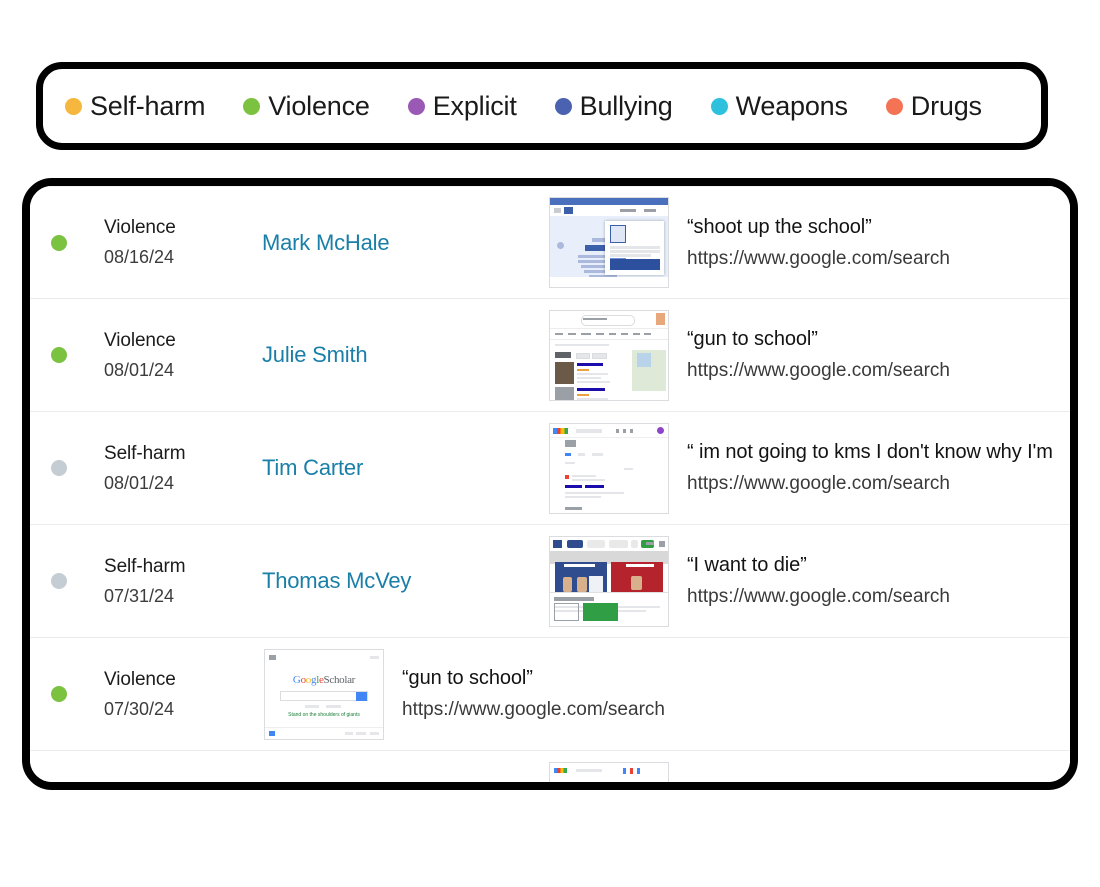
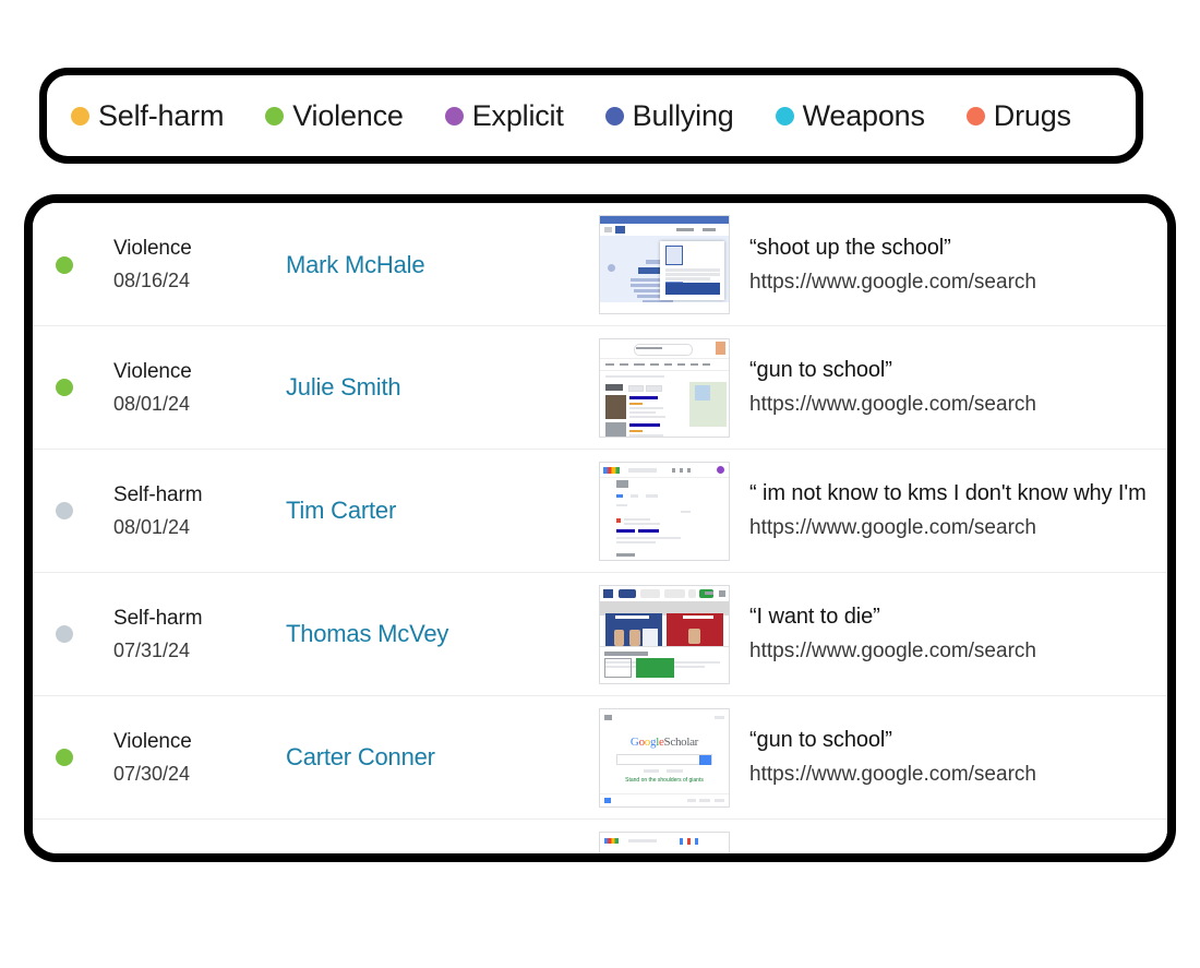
  Self-harm
  Violence
  Explicit
  Bullying
  Weapons
  Drugs
  Violence
  08/16/24
  Mark McHale
  “shoot up the school”
  https://www.google.com/search
  Violence
  08/01/24
  Julie Smith
  “gun to school”
  https://www.google.com/search
  Self-harm
  08/01/24
  Tim Carter
- “ im not going to kms I don't know why I'm
+ “ im not know to kms I don't know why I'm
  https://www.google.com/search
  Self-harm
  07/31/24
  Thomas McVey
  “I want to die”
  https://www.google.com/search
  Violence
  07/30/24
+ Carter Conner
  GoogleScholar
  “gun to school”
  https://www.google.com/search
